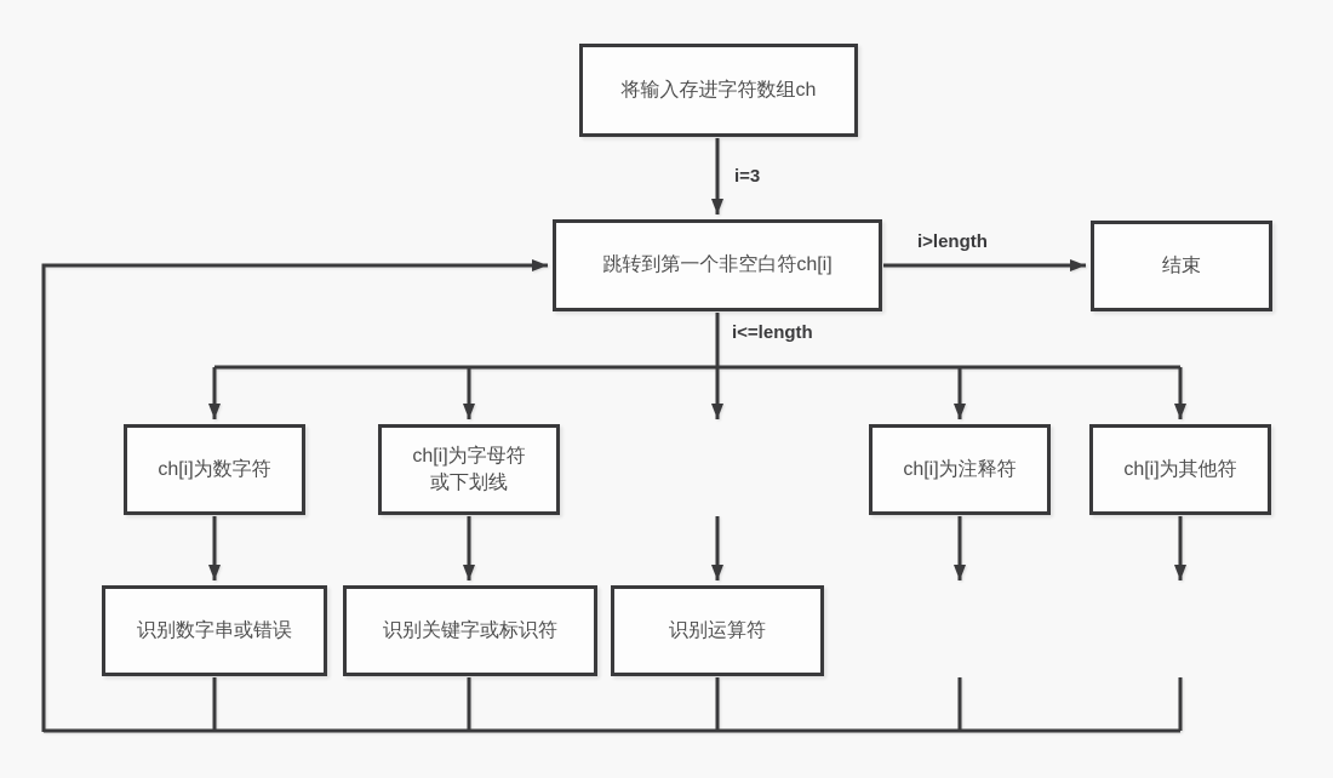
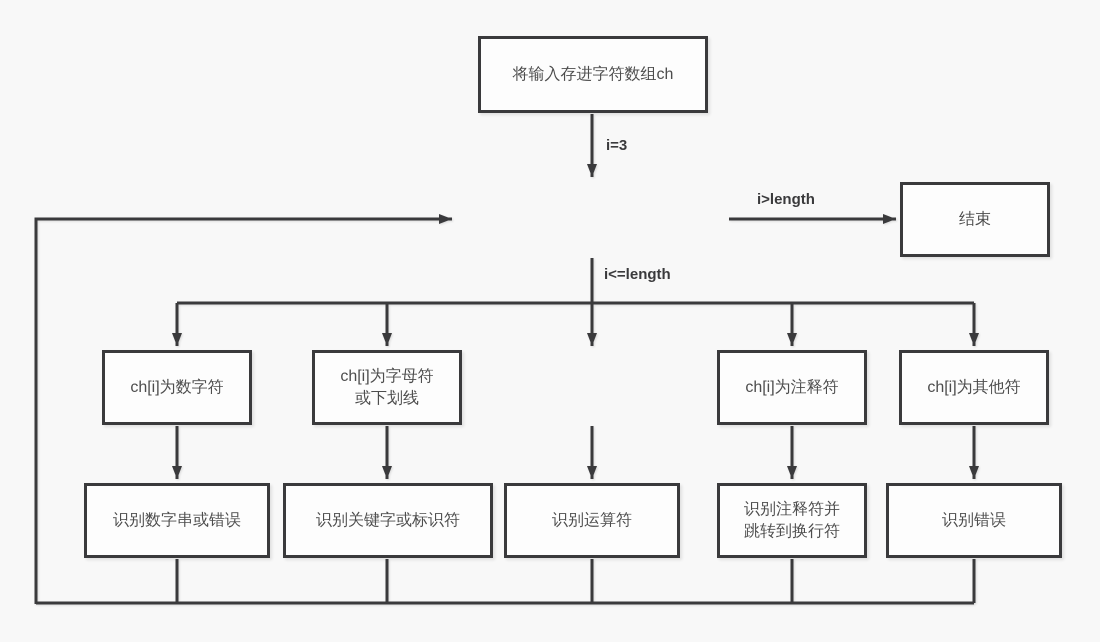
  将输入存进字符数组ch
- 跳转到第一个非空白符ch[i]
  结束
  ch[i]为数字符
  ch[i]为字母符
  或下划线
  ch[i]为注释符
  ch[i]为其他符
  识别数字串或错误
  识别关键字或标识符
  识别运算符
+ 识别注释符并
+ 跳转到换行符
+ 识别错误
  i=3
  i>length
  i<=length
